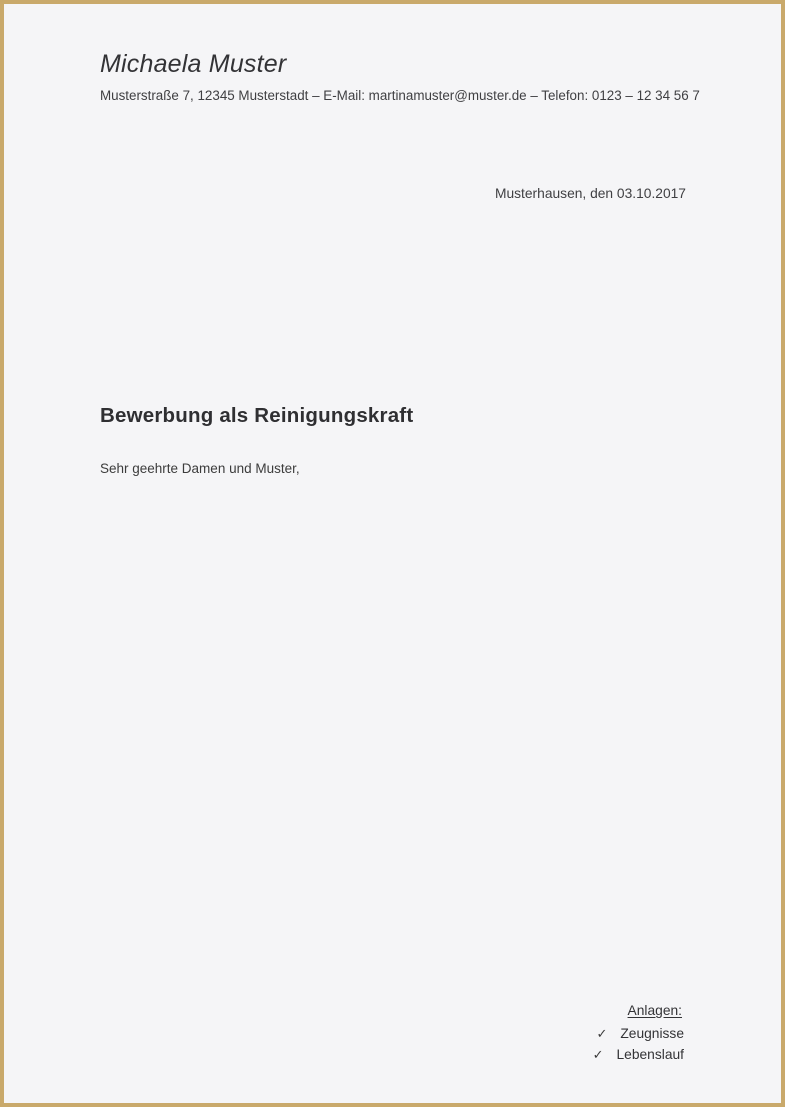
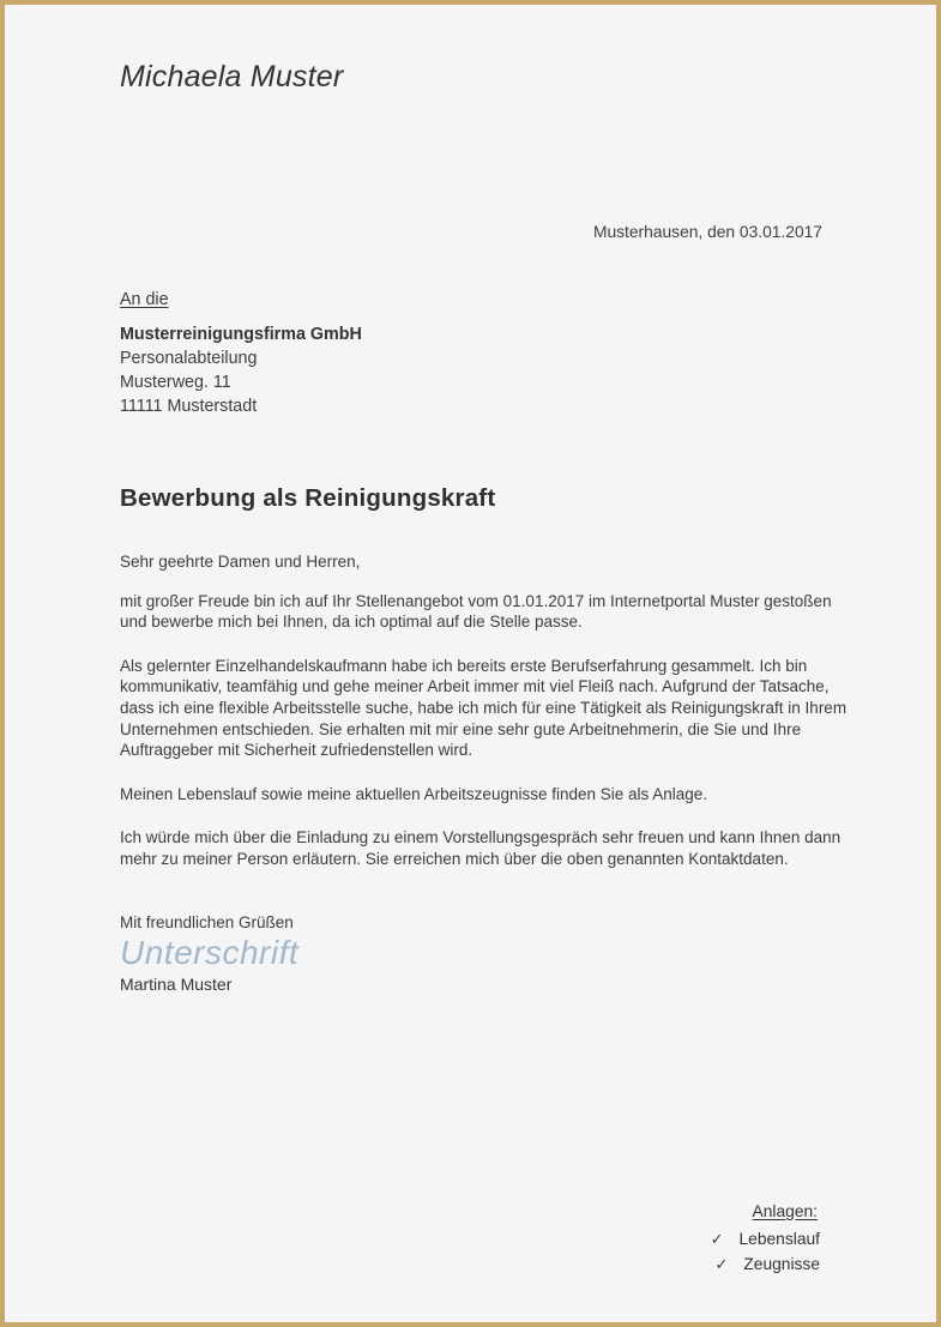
  Michaela Muster
- Musterstraße 7, 12345 Musterstadt – E-Mail: martinamuster@muster.de – Telefon: 0123 – 12 34 56 7
- Musterhausen, den 03.10.2017
+ Musterhausen, den 03.01.2017
+ An die
+ Musterreinigungsfirma GmbH
+ Personalabteilung
+ Musterweg. 11
+ 11111 Musterstadt
  Bewerbung als Reinigungskraft
- Sehr geehrte Damen und Muster,
+ Sehr geehrte Damen und Herren,
+ mit großer Freude bin ich auf Ihr Stellenangebot vom 01.01.2017 im Internetportal Muster gestoßen und bewerbe mich bei Ihnen, da ich optimal auf die Stelle passe.
+ Als gelernter Einzelhandelskaufmann habe ich bereits erste Berufserfahrung gesammelt. Ich bin kommunikativ, teamfähig und gehe meiner Arbeit immer mit viel Fleiß nach. Aufgrund der Tatsache, dass ich eine flexible Arbeitsstelle suche, habe ich mich für eine Tätigkeit als Reinigungskraft in Ihrem Unternehmen entschieden. Sie erhalten mit mir eine sehr gute Arbeitnehmerin, die Sie und Ihre Auftraggeber mit Sicherheit zufriedenstellen wird.
+ Meinen Lebenslauf sowie meine aktuellen Arbeitszeugnisse finden Sie als Anlage.
+ Ich würde mich über die Einladung zu einem Vorstellungsgespräch sehr freuen und kann Ihnen dann mehr zu meiner Person erläutern. Sie erreichen mich über die oben genannten Kontaktdaten.
+ Mit freundlichen Grüßen
+ Unterschrift
+ Martina Muster
  Anlagen:
  ✓
- Zeugnisse
+ Lebenslauf
  ✓
- Lebenslauf
+ Zeugnisse
